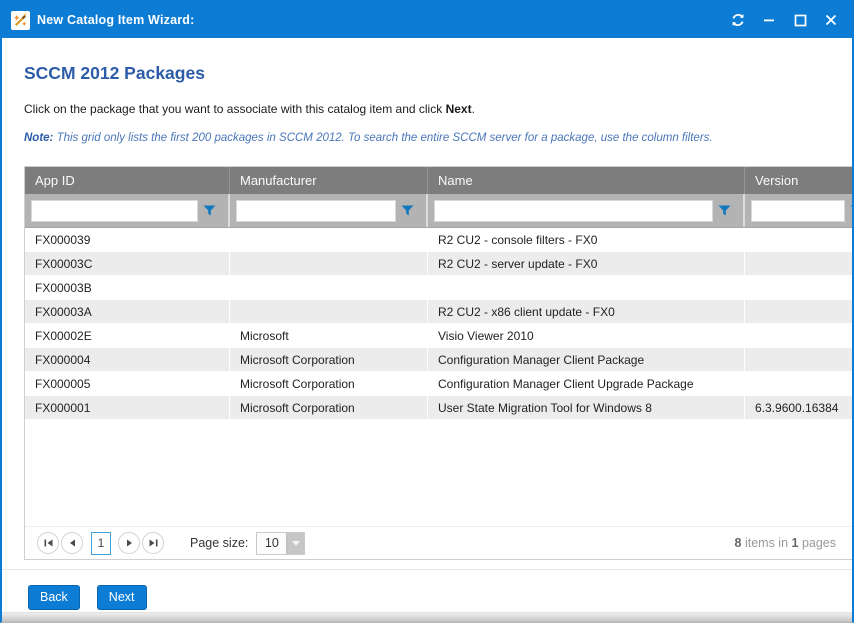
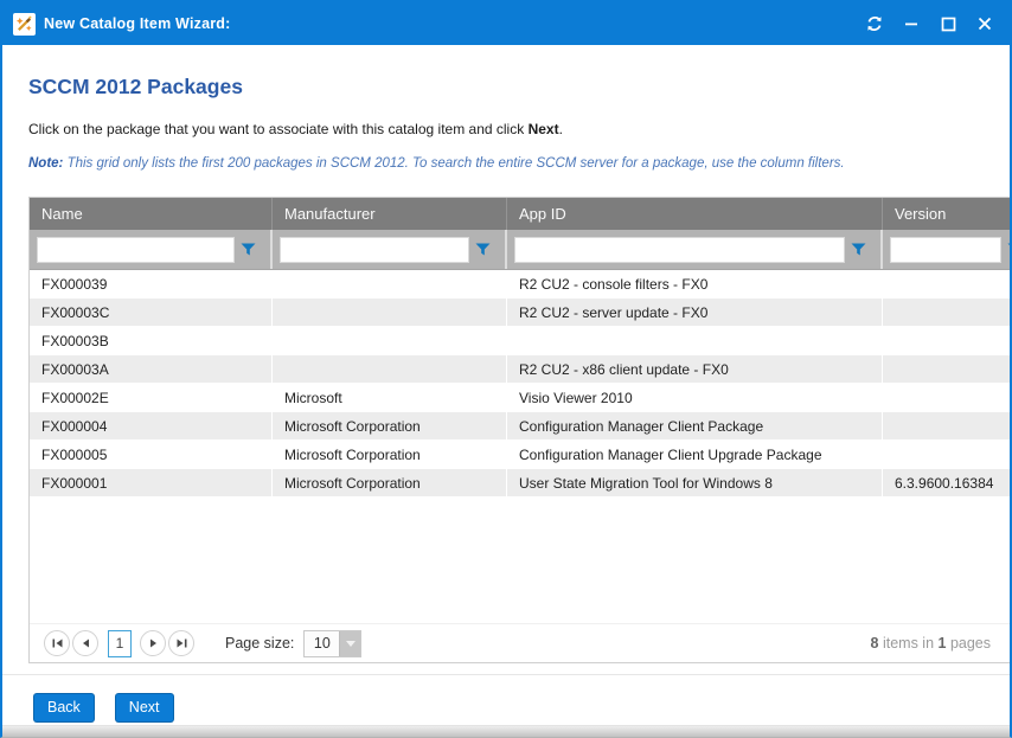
  New Catalog Item Wizard:
  SCCM 2012 Packages
  Click on the package that you want to associate with this catalog item and click Next.
  Note: This grid only lists the first 200 packages in SCCM 2012. To search the entire SCCM server for a package, use the column filters.
- App ID
+ Name
  Manufacturer
- Name
+ App ID
  Version
  FX000039
  R2 CU2 - console filters - FX0
  FX00003C
  R2 CU2 - server update - FX0
  FX00003B
  FX00003A
  R2 CU2 - x86 client update - FX0
  FX00002E
  Microsoft
  Visio Viewer 2010
  FX000004
  Microsoft Corporation
  Configuration Manager Client Package
  FX000005
  Microsoft Corporation
  Configuration Manager Client Upgrade Package
  FX000001
  Microsoft Corporation
  User State Migration Tool for Windows 8
  6.3.9600.16384
  1
  Page size:
  10
  8 items in 1 pages
  Back
  Next
